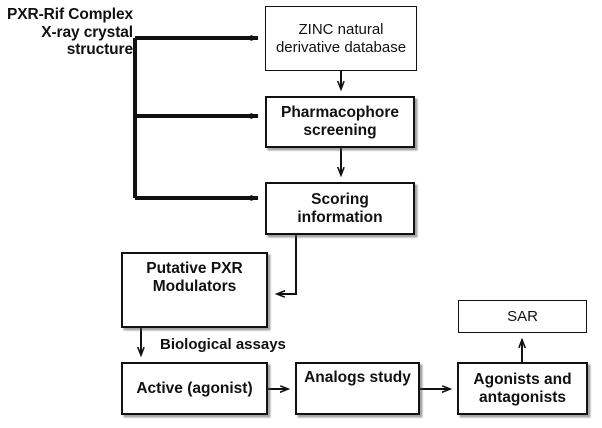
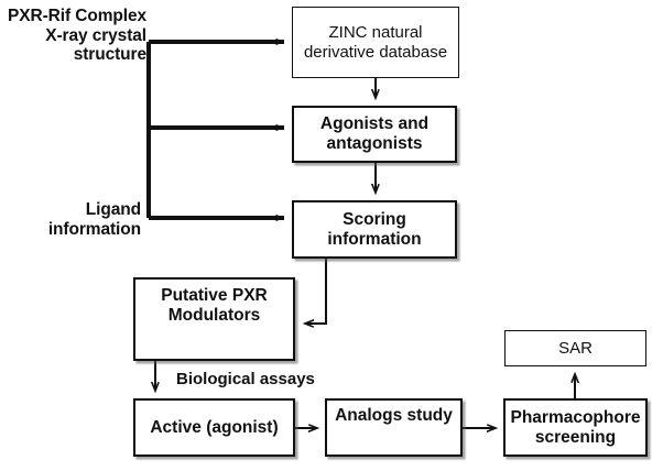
  PXR-Rif Complex X-ray crystal structure
+ Ligand information
  ZINC natural derivative database
- Pharmacophore screening
+ Agonists and antagonists
  Scoring information
  Putative PXR Modulators
  Active (agonist)
  Analogs study
- Agonists and antagonists
+ Pharmacophore screening
  SAR
  Biological assays
